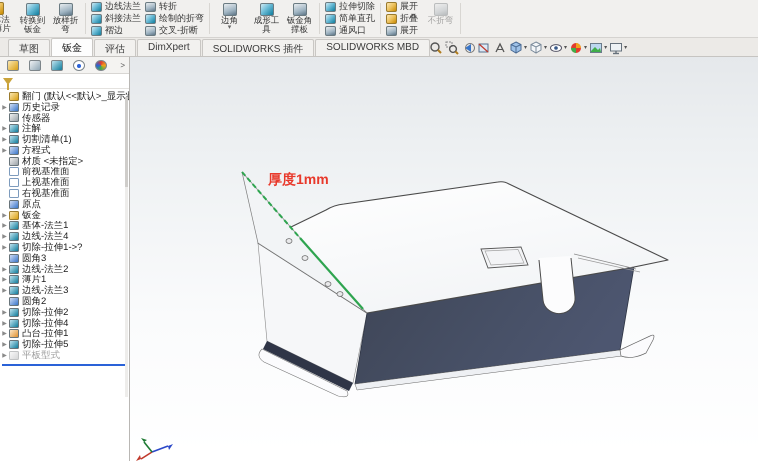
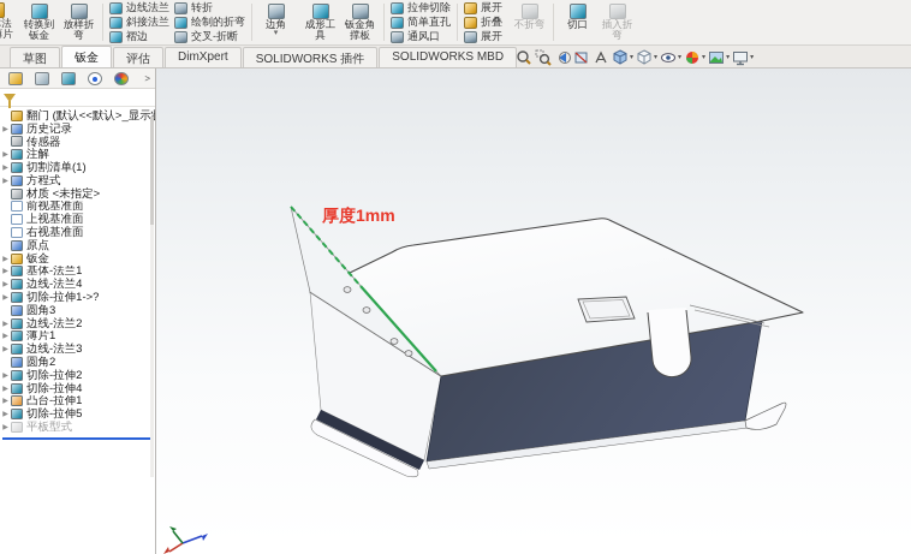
  转换到钣金
  放样折弯
  边线法兰
  斜接法兰
  褶边
  转折
  绘制的折弯
  交叉-折断
  边角
  成形工具
  钣金角撑板
  拉伸切除
  简单直孔
  通风口
  展开
  折叠
  展开
  不折弯
+ 切口
+ 插入折弯
  草图
  钣金
  评估
  DimXpert
  SOLIDWORKS 插件
  SOLIDWORKS MBD
  厚度1mm
  >
  历史记录
  传感器
  注解
  切割清单(1)
  方程式
  材质 <未指定>
  前视基准面
  上视基准面
  右视基准面
  原点
  钣金
  基体-法兰1
  边线-法兰4
  切除-拉伸1->?
  圆角3
  边线-法兰2
  薄片1
  边线-法兰3
  圆角2
  切除-拉伸2
  切除-拉伸4
  凸台-拉伸1
  切除-拉伸5
  平板型式
